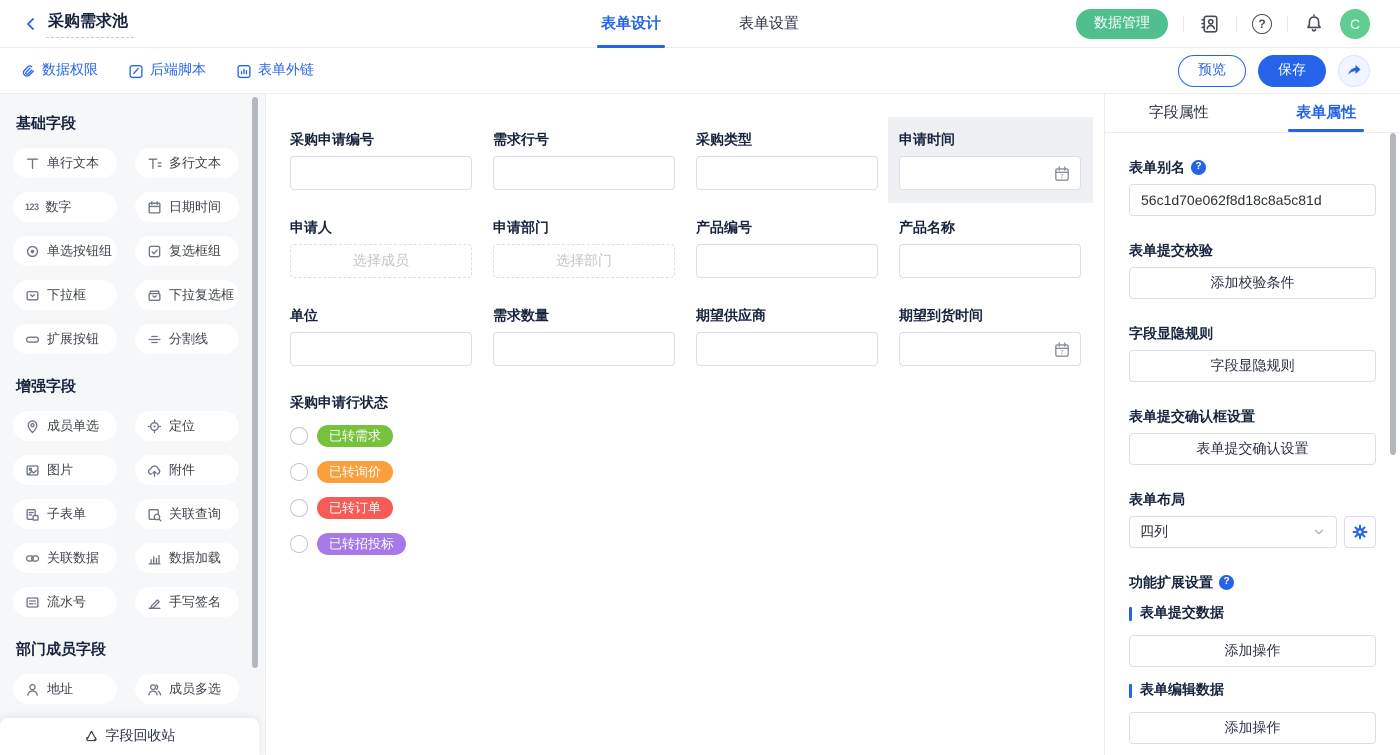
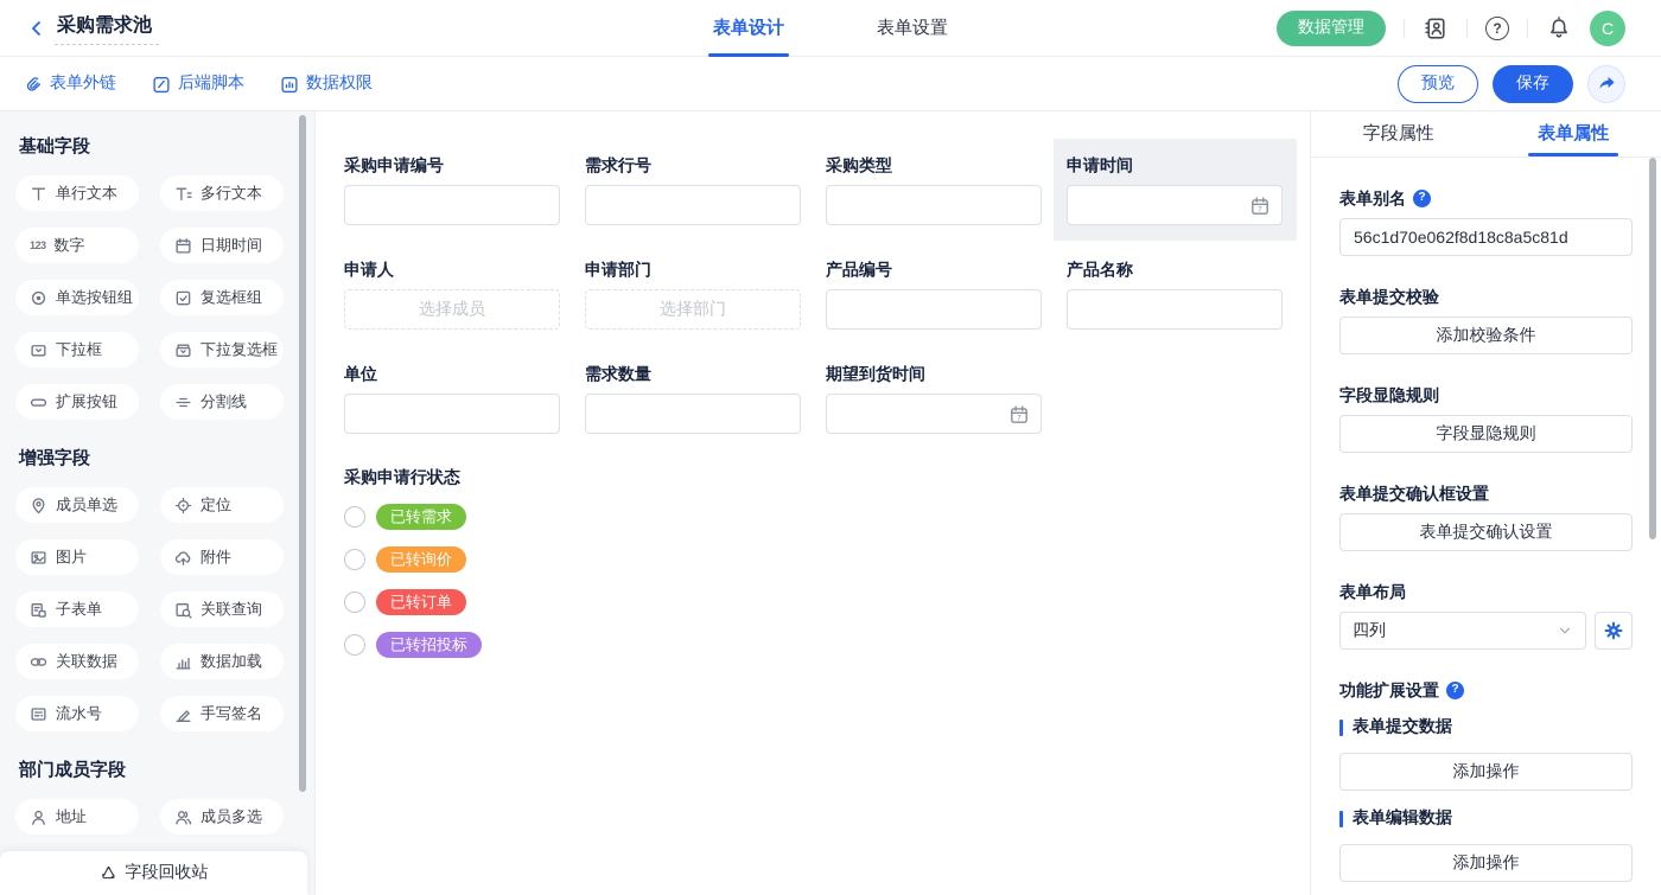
  采购需求池
  表单设计
  表单设置
  数据管理
  ?
  C
- 数据权限
+ 表单外链
  后端脚本
- 表单外链
+ 数据权限
  预览
  保存
  基础字段
  单行文本
  多行文本
  123
  数字
  日期时间
  单选按钮组
  复选框组
  下拉框
  下拉复选框
  扩展按钮
  分割线
  增强字段
  成员单选
  定位
  图片
  附件
  子表单
  关联查询
  关联数据
  数据加载
  流水号
  手写签名
  部门成员字段
  地址
  成员多选
  字段回收站
  采购申请编号
  需求行号
  采购类型
  申请时间
  申请人
  选择成员
  申请部门
  选择部门
  产品编号
  产品名称
  单位
  需求数量
- 期望供应商
  期望到货时间
  采购申请行状态
  已转需求
  已转询价
  已转订单
  已转招投标
  字段属性
  表单属性
  表单别名
  ?
  56c1d70e062f8d18c8a5c81d
  表单提交校验
  添加校验条件
  字段显隐规则
  字段显隐规则
  表单提交确认框设置
  表单提交确认设置
  表单布局
  四列
  功能扩展设置
  ?
  表单提交数据
  添加操作
  表单编辑数据
  添加操作
